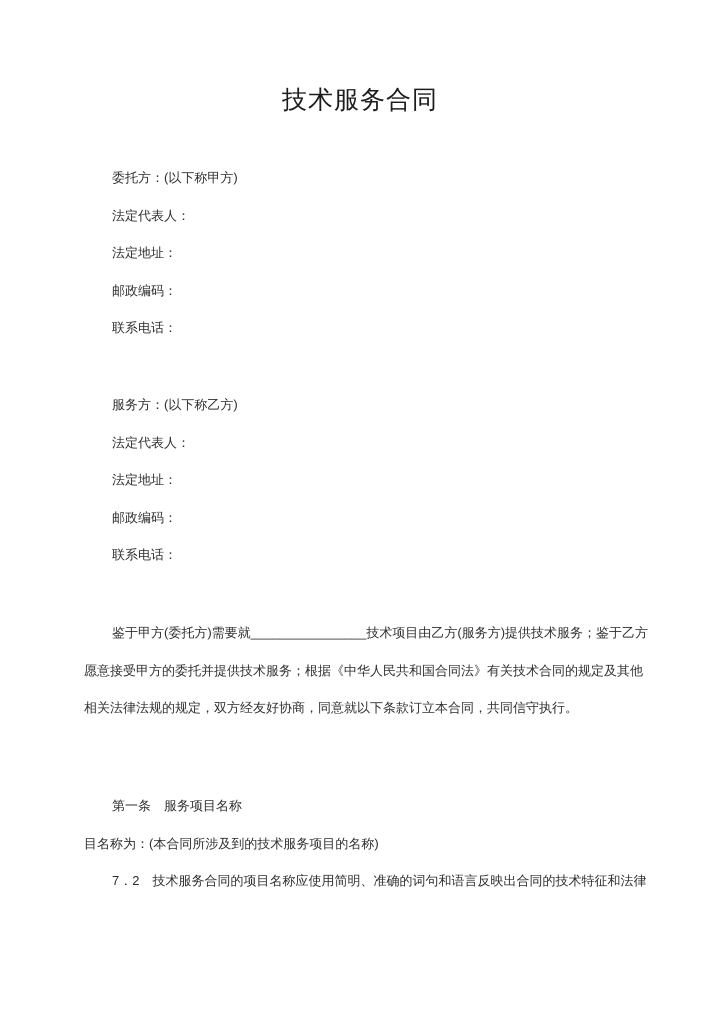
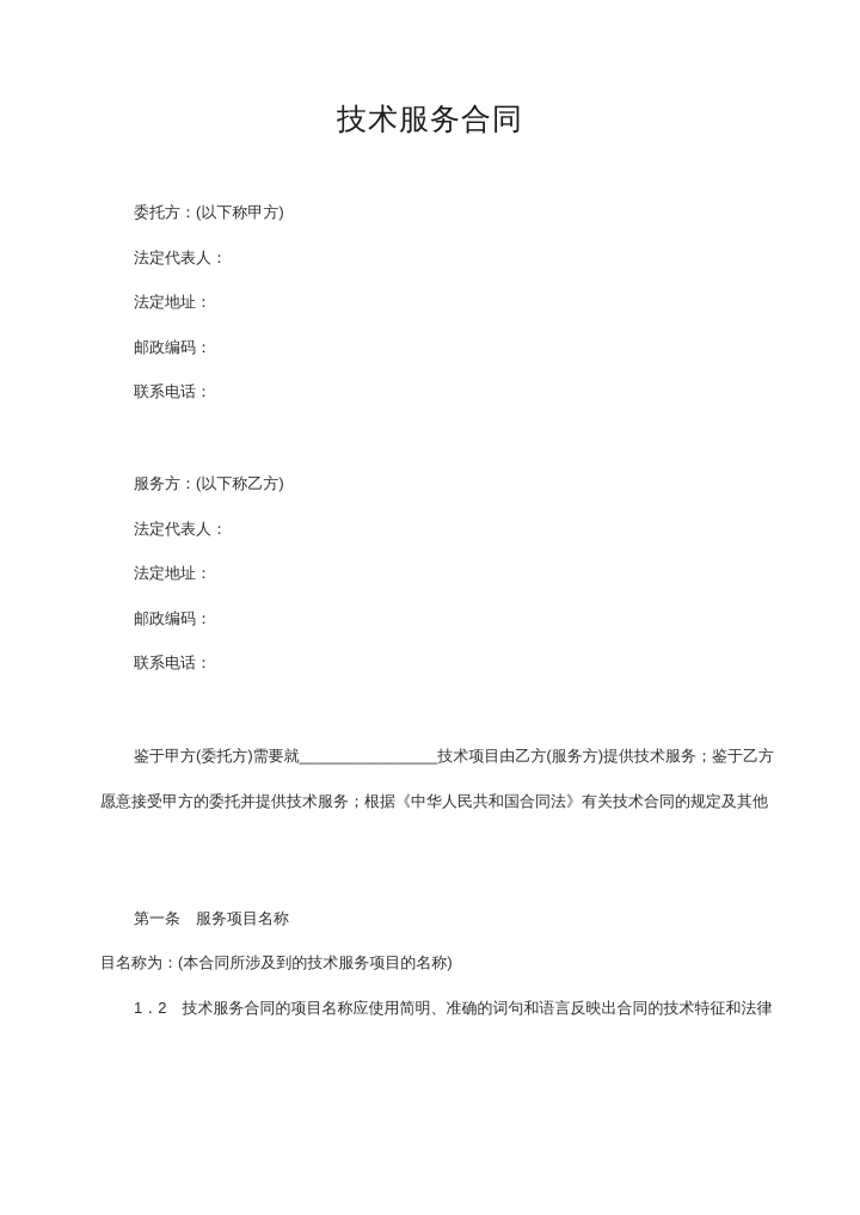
  技术服务合同
  委托方：(以下称甲方)
  法定代表人：
  法定地址：
  邮政编码：
  联系电话：
  服务方：(以下称乙方)
  法定代表人：
  法定地址：
  邮政编码：
  联系电话：
  鉴于甲方(委托方)需要就________________技术项目由乙方(服务方)提供技术服务；鉴于乙方
  愿意接受甲方的委托并提供技术服务；根据《中华人民共和国合同法》有关技术合同的规定及其他
- 相关法律法规的规定，双方经友好协商，同意就以下条款订立本合同，共同信守执行。
  第一条 服务项目名称
  目名称为：(本合同所涉及到的技术服务项目的名称)
- 7．2 技术服务合同的项目名称应使用简明、准确的词句和语言反映出合同的技术特征和法律
+ 1．2 技术服务合同的项目名称应使用简明、准确的词句和语言反映出合同的技术特征和法律
